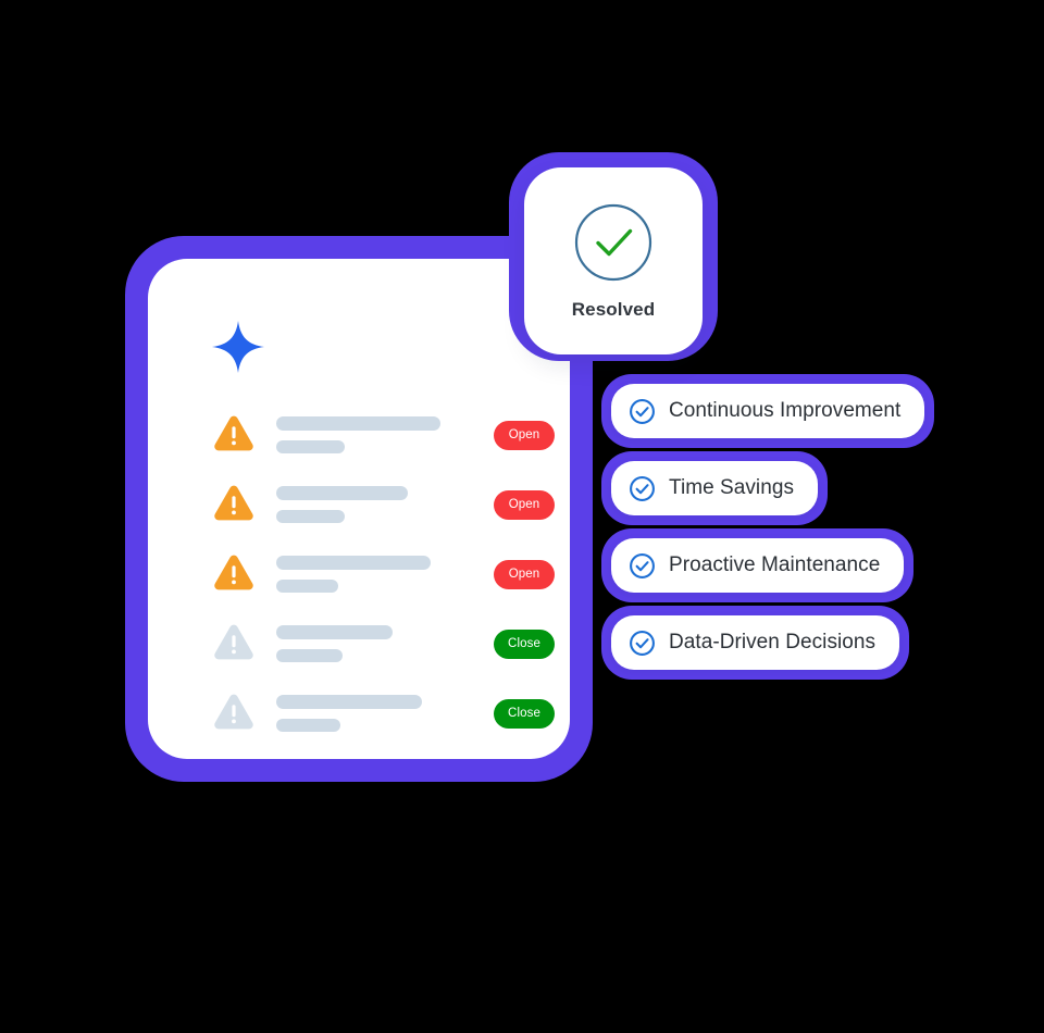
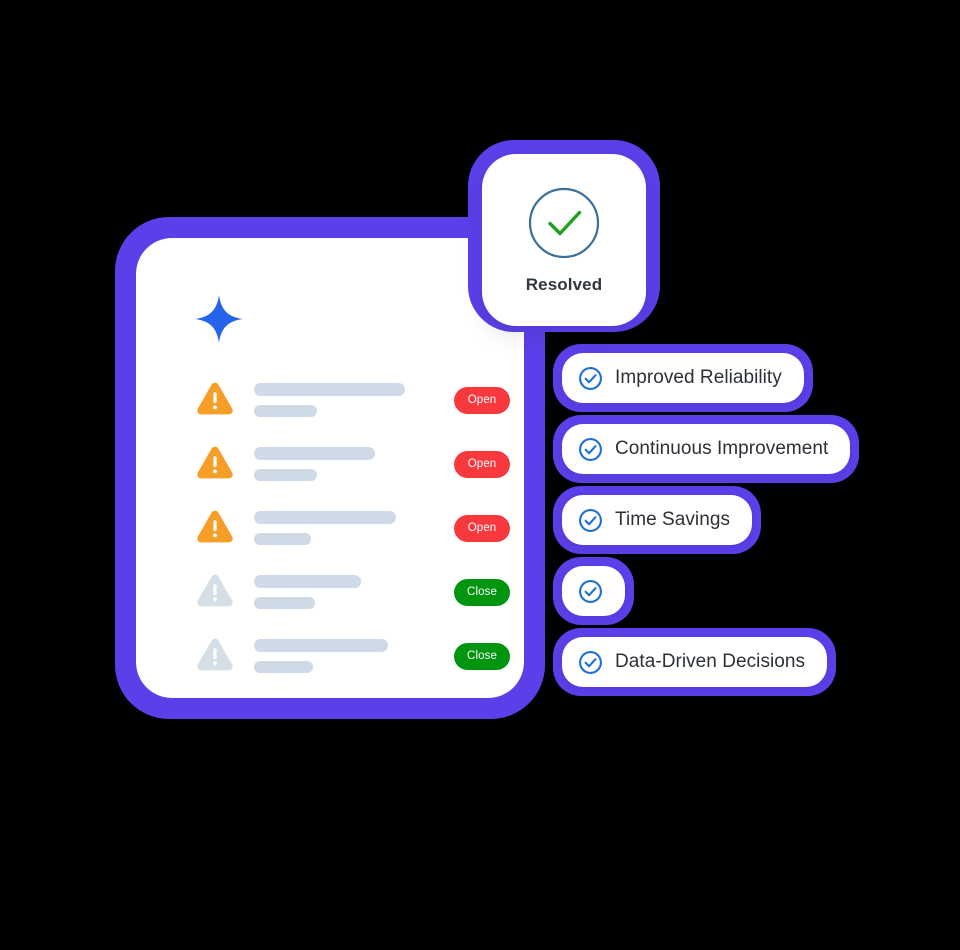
  Open
  Open
  Open
  Close
  Close
  Resolved
+ Improved Reliability
  Continuous Improvement
  Time Savings
- Proactive Maintenance
  Data-Driven Decisions
